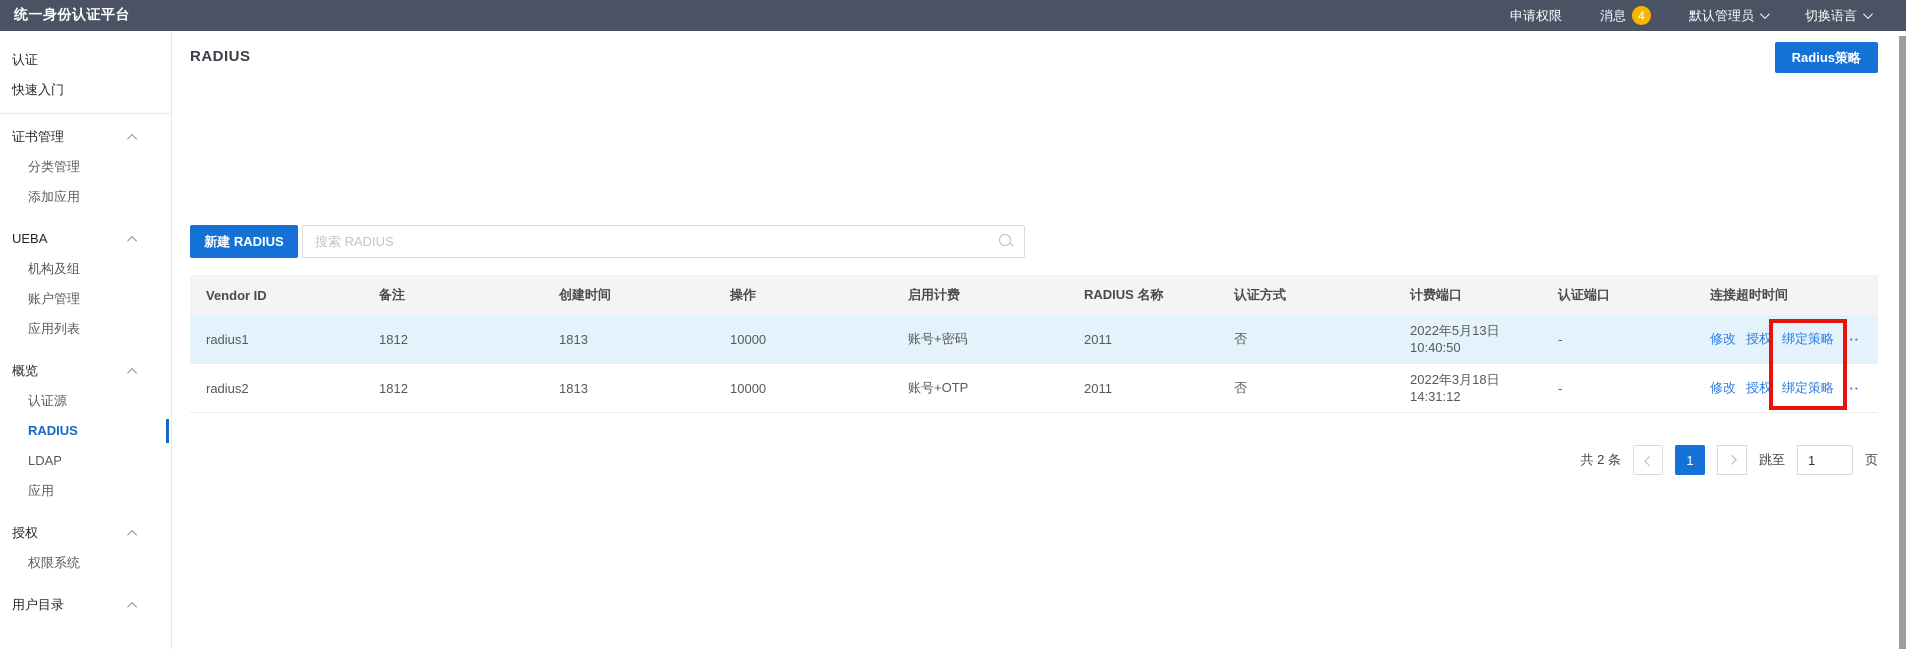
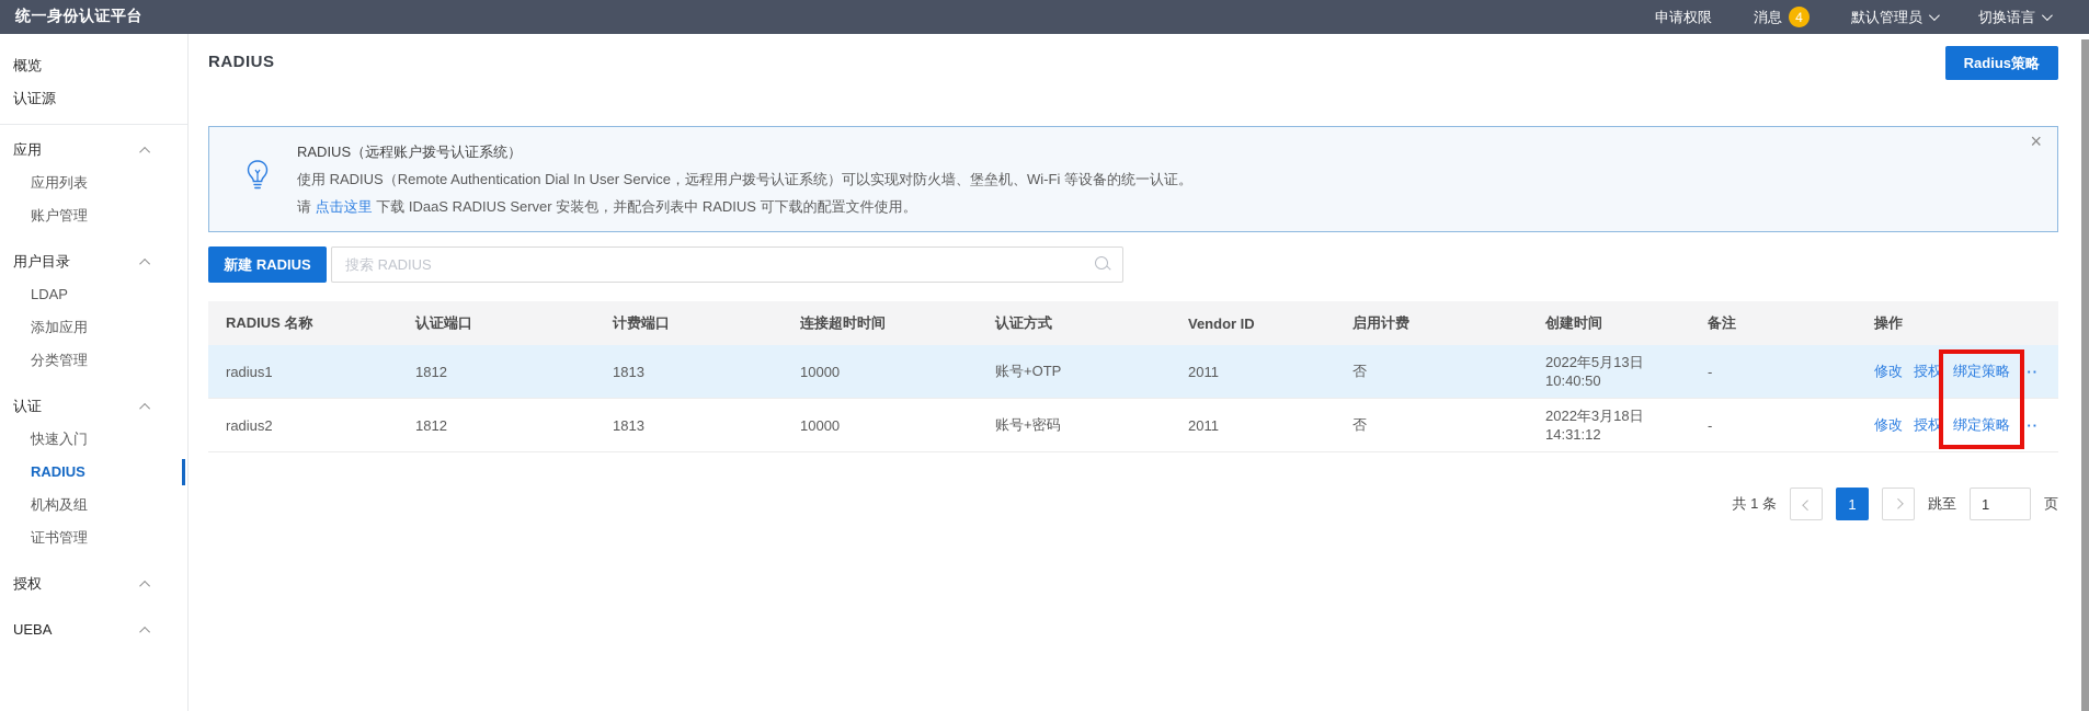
  统一身份认证平台
  申请权限
  消息
  4
  默认管理员
  切换语言
- 认证
+ 概览
- 快速入门
+ 认证源
- 证书管理
+ 应用
- 分类管理
+ 应用列表
- 添加应用
+ 账户管理
- UEBA
+ 用户目录
- 机构及组
+ LDAP
- 账户管理
+ 添加应用
- 应用列表
+ 分类管理
- 概览
+ 认证
- 认证源
+ 快速入门
  RADIUS
- LDAP
+ 机构及组
- 应用
+ 证书管理
  授权
- 权限系统
- 用户目录
+ UEBA
  RADIUS
  Radius策略
+ RADIUS（远程账户拨号认证系统）
+ 使用 RADIUS（Remote Authentication Dial In User Service，远程用户拨号认证系统）可以实现对防火墙、堡垒机、Wi-Fi 等设备的统一认证。
+ 请 点击这里 下载 IDaaS RADIUS Server 安装包，并配合列表中 RADIUS 可下载的配置文件使用。
+ ×
  新建 RADIUS
  搜索 RADIUS
- Vendor ID
+ RADIUS 名称
- 备注
+ 认证端口
- 创建时间
+ 计费端口
- 操作
+ 连接超时时间
- 启用计费
+ 认证方式
- RADIUS 名称
+ Vendor ID
- 认证方式
+ 启用计费
- 计费端口
+ 创建时间
- 认证端口
+ 备注
- 连接超时时间
+ 操作
  radius1
  1812
  1813
  10000
- 账号+密码
+ 账号+OTP
  2011
  否
  2022年5月13日
  10:40:50
  -
  修改
  授权
  绑定策略
  ···
  radius2
  1812
  1813
  10000
- 账号+OTP
+ 账号+密码
  2011
  否
  2022年3月18日
  14:31:12
  -
  修改
  授权
  绑定策略
  ···
- 共 2 条
+ 共 1 条
  1
  跳至
  1
  页
